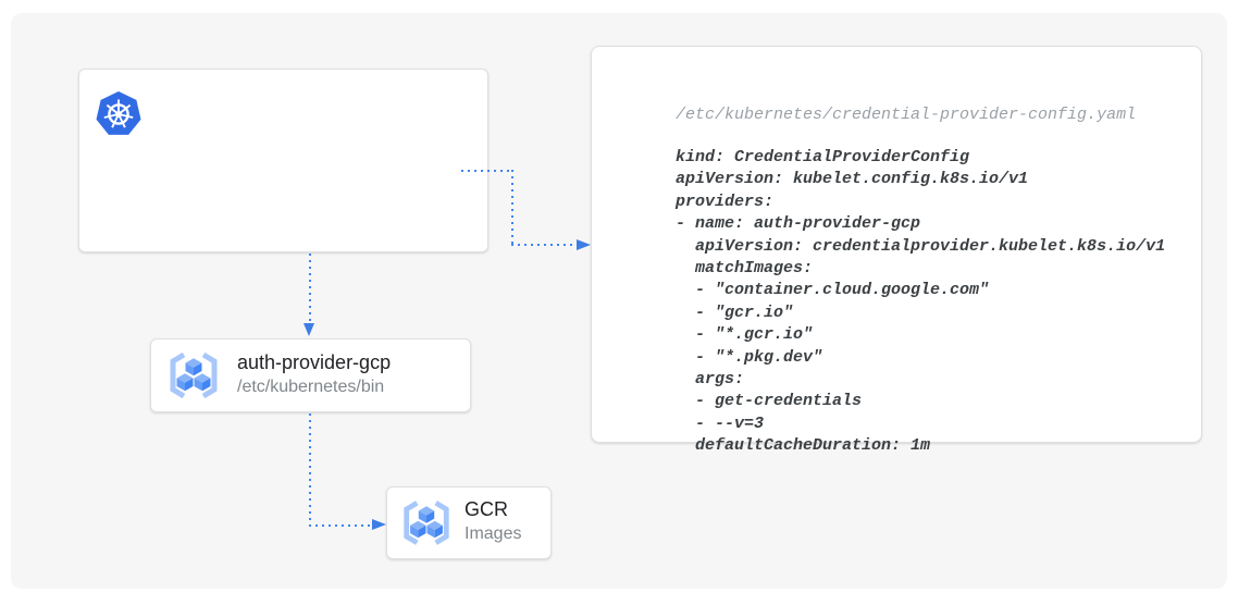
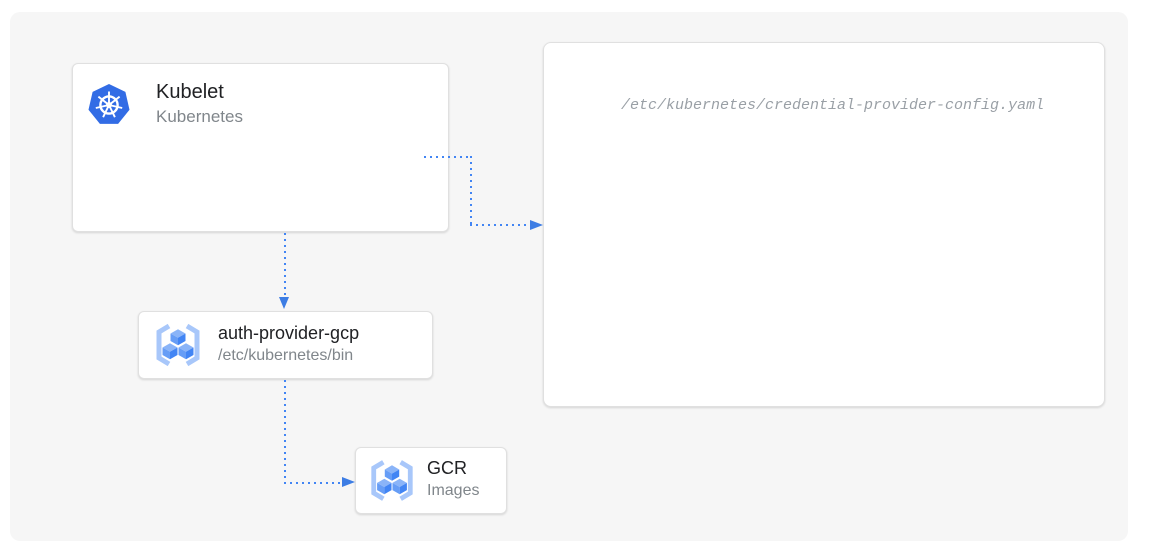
+ Kubelet
+ Kubernetes
  auth-provider-gcp
  /etc/kubernetes/bin
  GCR
  Images
  /etc/kubernetes/credential-provider-config.yaml
- kind: CredentialProviderConfig
- apiVersion: kubelet.config.k8s.io/v1
- providers:
- - name: auth-provider-gcp
- apiVersion: credentialprovider.kubelet.k8s.io/v1
- matchImages:
- - "container.cloud.google.com"
- - "gcr.io"
- - "*.gcr.io"
- - "*.pkg.dev"
- args:
- - get-credentials
- - --v=3
- defaultCacheDuration: 1m
